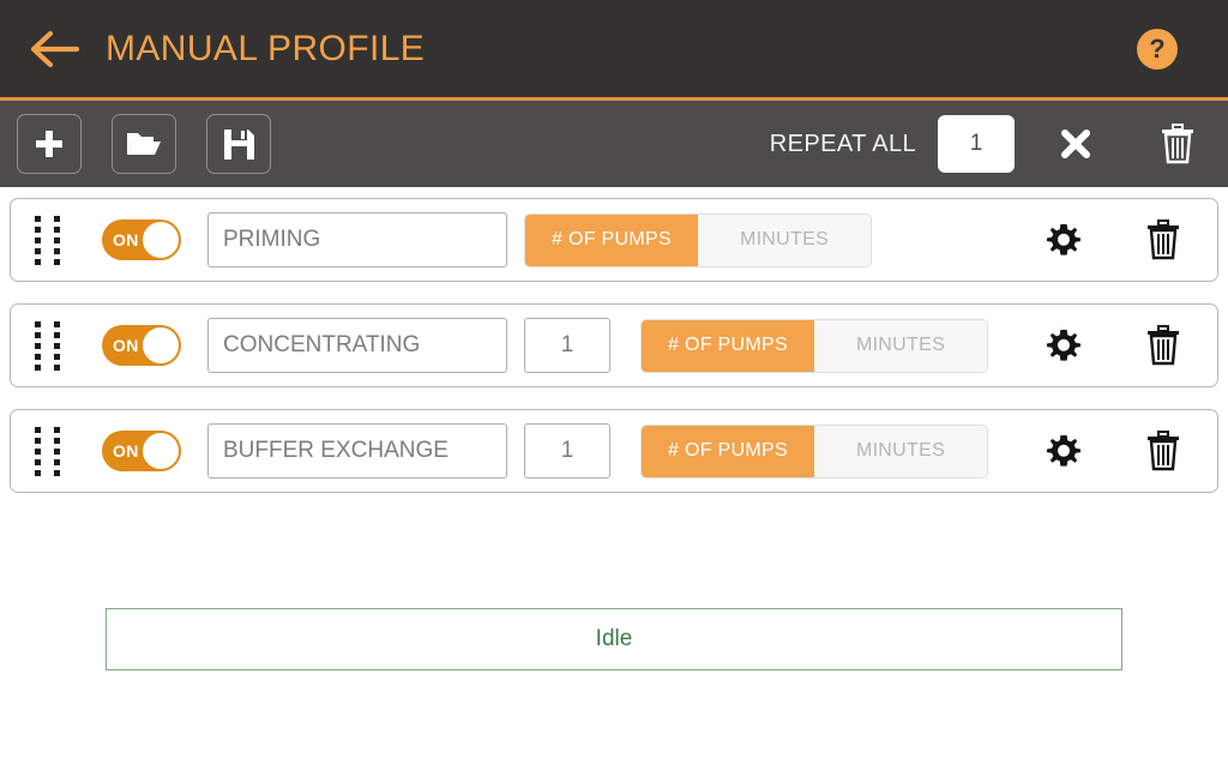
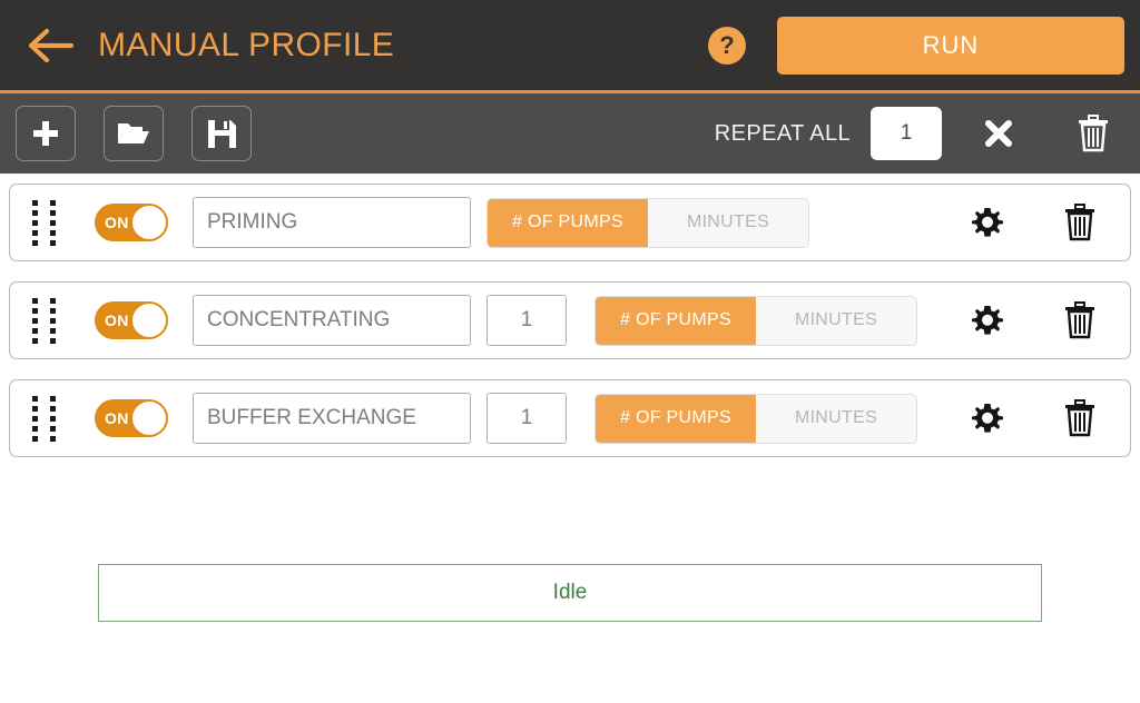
  MANUAL PROFILE
  ?
+ RUN
  REPEAT ALL
  1
  ON
  PRIMING
  # OF PUMPS
  MINUTES
  ON
  CONCENTRATING
  1
  # OF PUMPS
  MINUTES
  ON
  BUFFER EXCHANGE
  1
  # OF PUMPS
  MINUTES
  Idle
